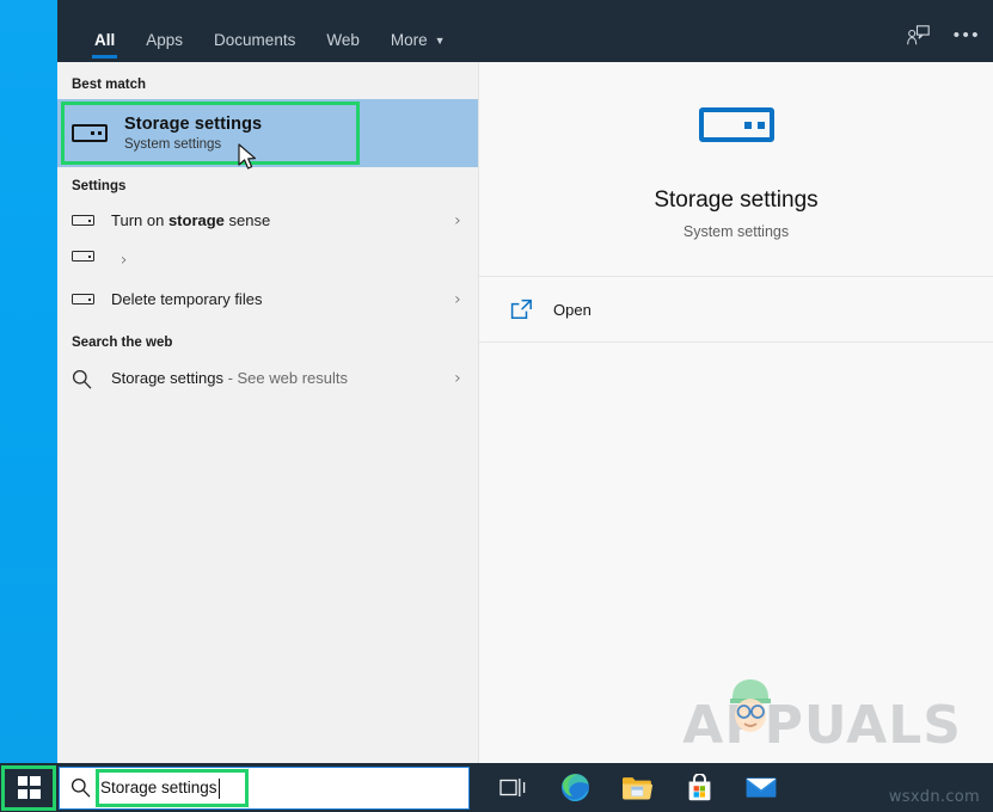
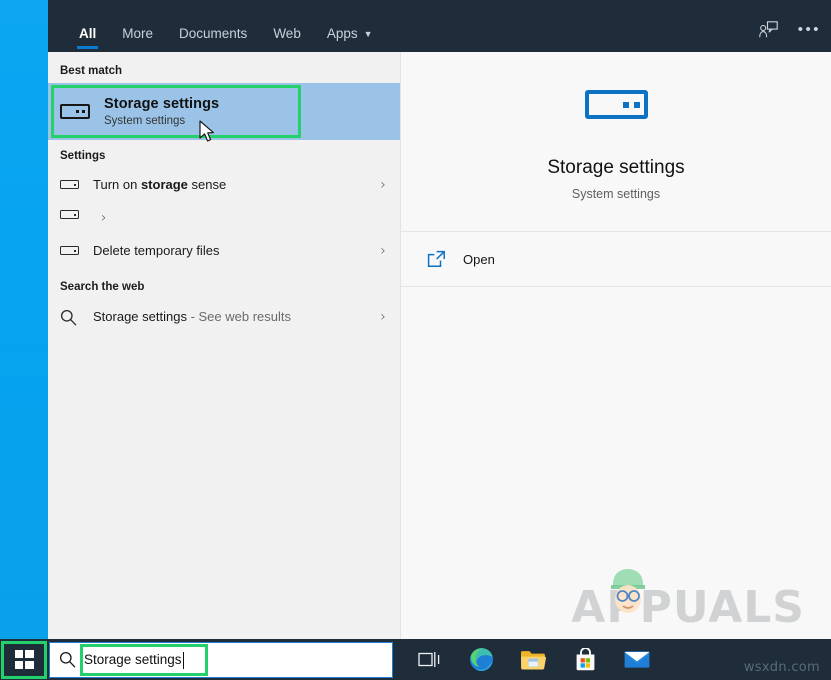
  All
- Apps
+ More
  Documents
  Web
- More
+ Apps
  ▼
  •••
  Best match
  Storage settings
  System settings
  Settings
  Turn on storage sense
  ›
  ›
  Delete temporary files
  ›
  Search the web
  Storage settings - See web results
  ›
  Storage settings
  System settings
  Open
  APUALS
  Storage settings
  wsxdn.com
